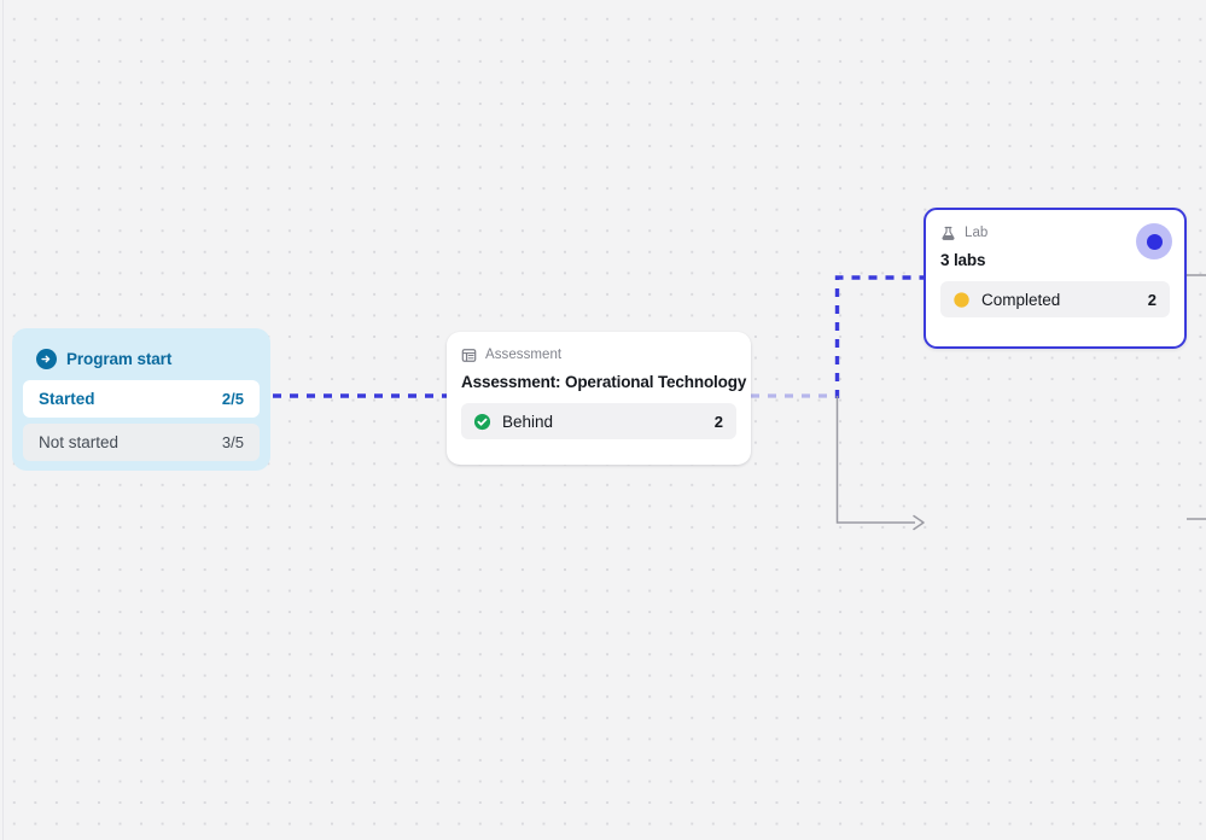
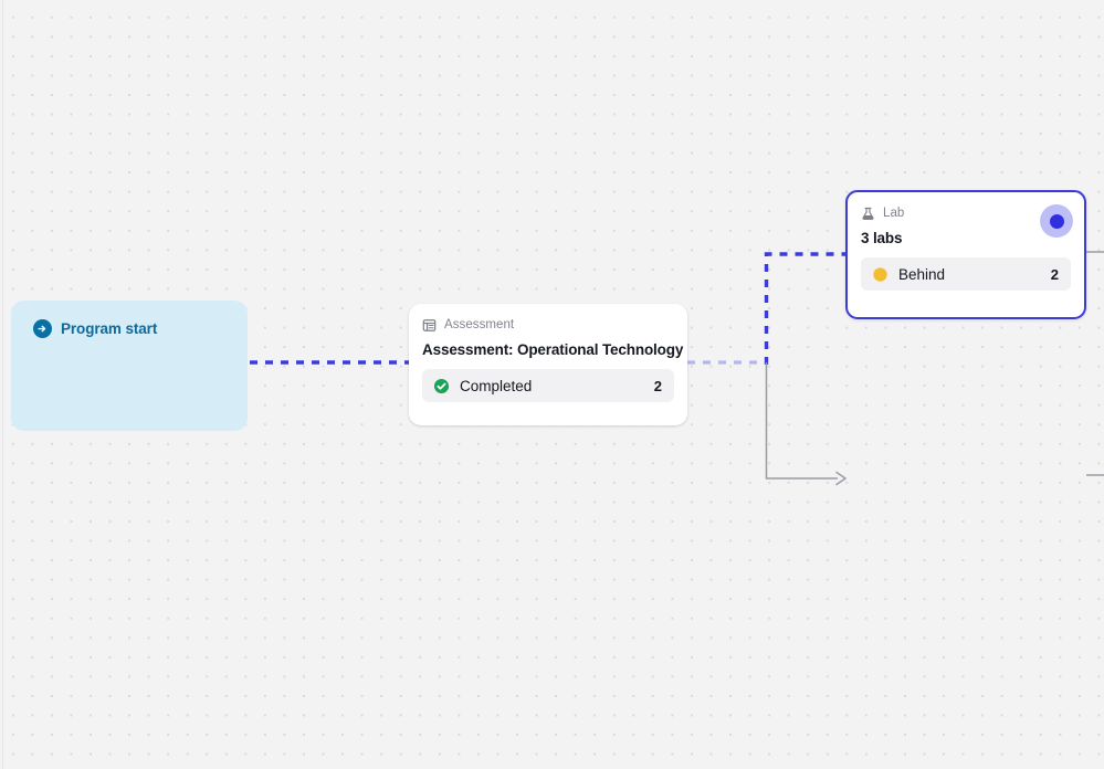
  Program start
- Started
- 2/5
- Not started
- 3/5
  Assessment
  Assessment: Operational Technology
- Behind
+ Completed
  2
  Lab
  3 labs
- Completed
+ Behind
  2
